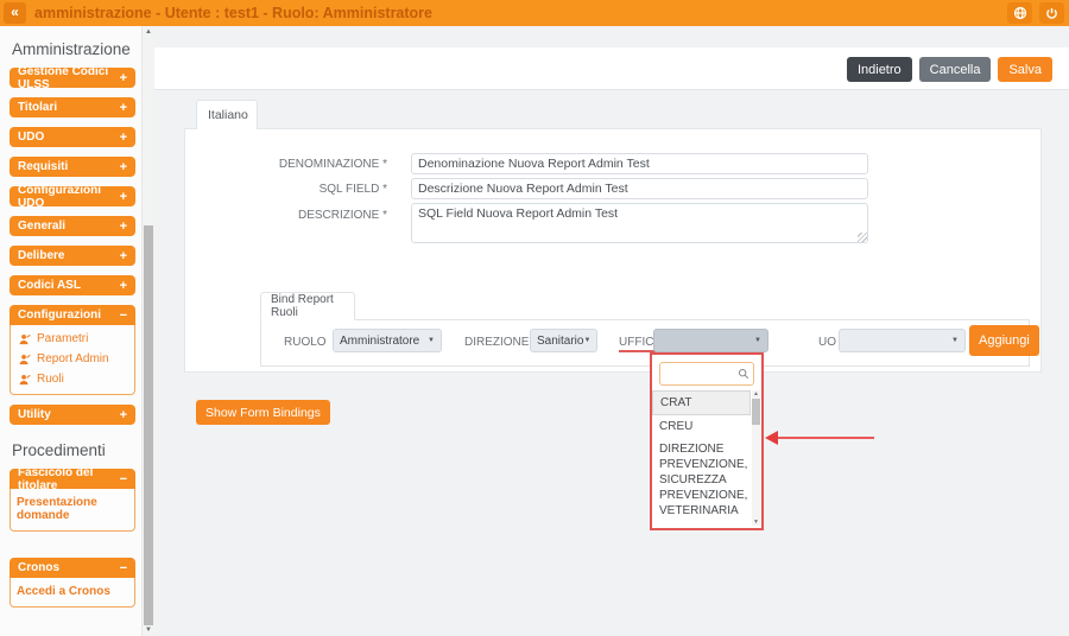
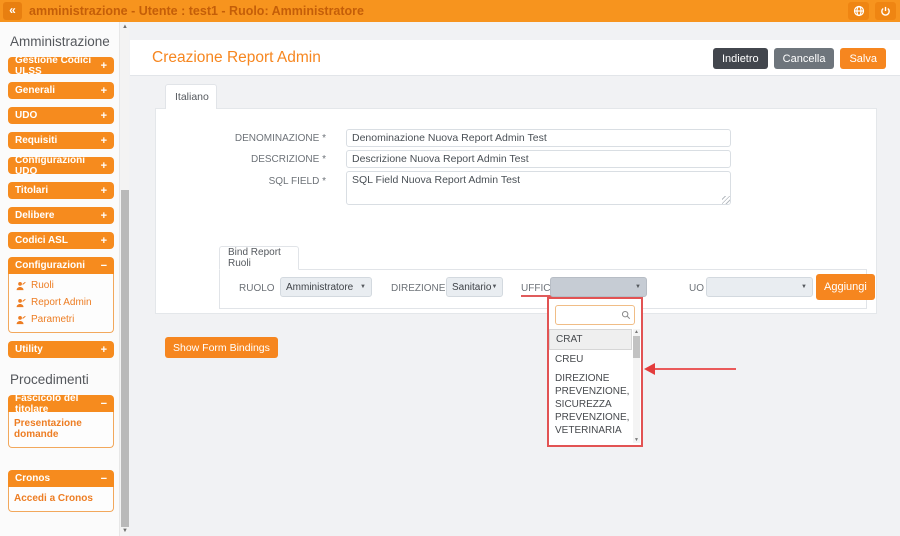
  «
  amministrazione - Utente : test1 - Ruolo: Amministratore
  Amministrazione
  Gestione Codici ULSS
  +
- Titolari
+ Generali
  +
  UDO
  +
  Requisiti
  +
  Configurazioni UDO
  +
- Generali
+ Titolari
  +
  Delibere
  +
  Codici ASL
  +
  Configurazioni
  −
- Parametri
+ Ruoli
  Report Admin
- Ruoli
+ Parametri
  Utility
  +
  Procedimenti
  Fascicolo del titolare
  −
  Presentazione domande
  Cronos
  −
  Accedi a Cronos
+ Creazione Report Admin
  Indietro
  Cancella
  Salva
  Italiano
  DENOMINAZIONE *
  Denominazione Nuova Report Admin Test
- SQL FIELD *
+ DESCRIZIONE *
  Descrizione Nuova Report Admin Test
- DESCRIZIONE *
+ SQL FIELD *
  SQL Field Nuova Report Admin Test
  Bind Report Ruoli
  RUOLO
  Amministratore
  DIREZIONE
  Sanitario
  UFFIC
  UO
  Aggiungi
  Show Form Bindings
  CRAT
  CREU
  DIREZIONE PREVENZIONE, SICUREZZA PREVENZIONE, VETERINARIA
